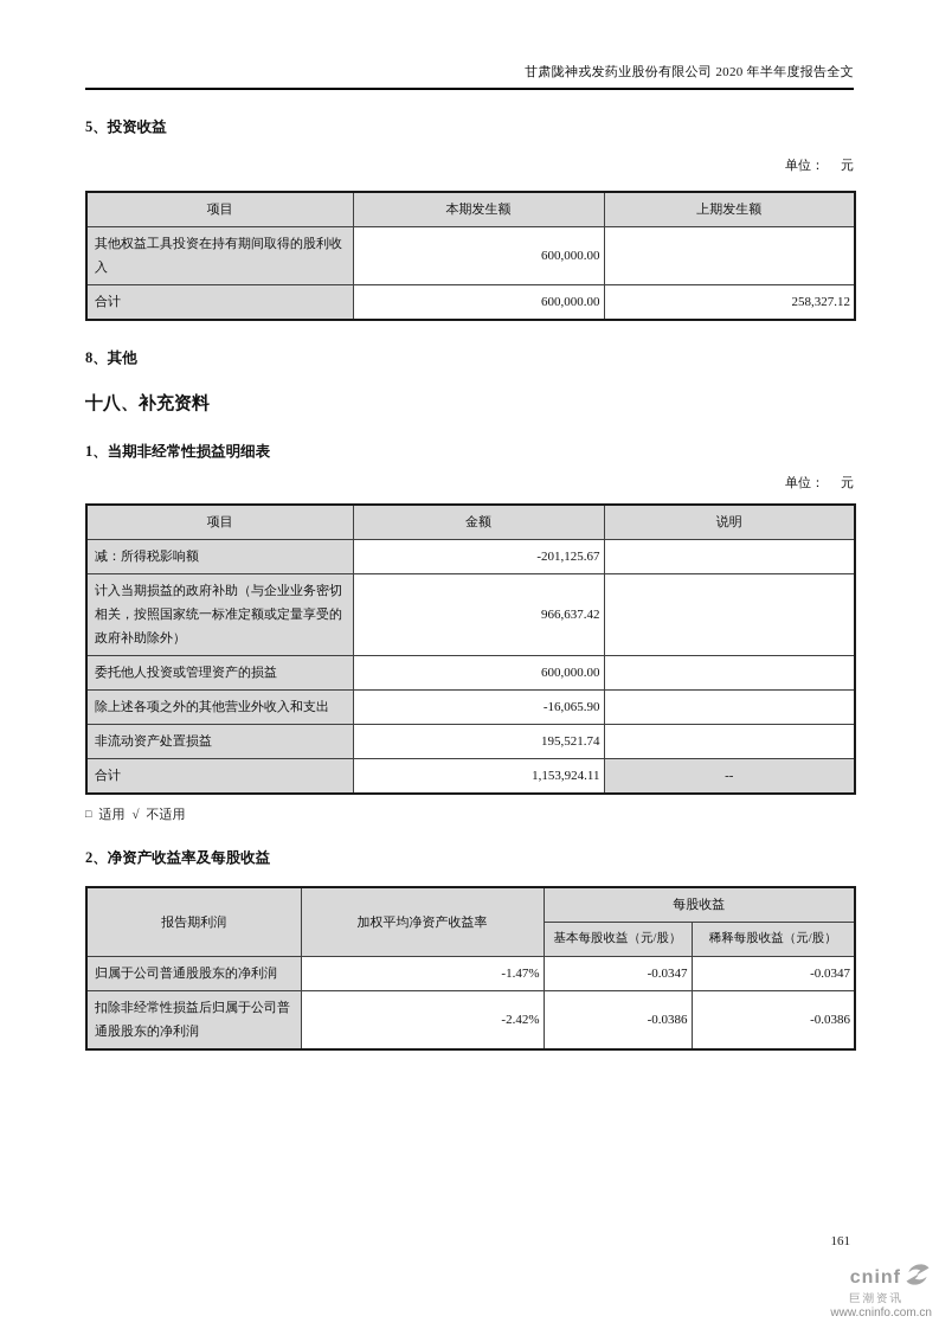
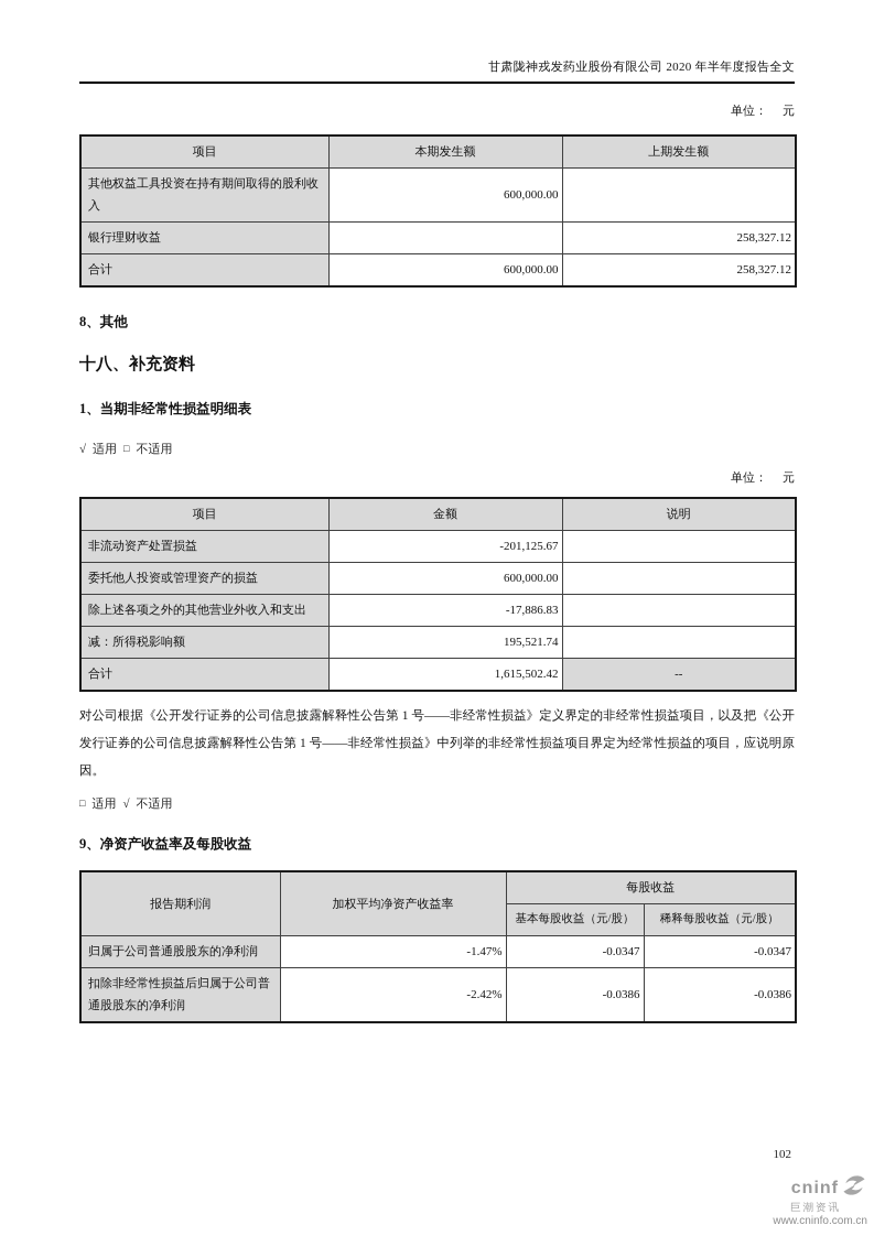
  甘肃陇神戎发药业股份有限公司 2020 年半年度报告全文
- 5、投资收益
  单位： 元
  项目	本期发生额	上期发生额
  其他权益工具投资在持有期间取得的股利收入	600,000.00
+ 银行理财收益		258,327.12
  合计	600,000.00	258,327.12
  8、其他
  十八、补充资料
  1、当期非经常性损益明细表
+ √ 适用 □ 不适用
  单位： 元
  项目	金额	说明
- 减：所得税影响额	-201,125.67
+ 非流动资产处置损益	-201,125.67
- 计入当期损益的政府补助（与企业业务密切相关，按照国家统一标准定额或定量享受的政府补助除外）	966,637.42
  委托他人投资或管理资产的损益	600,000.00
- 除上述各项之外的其他营业外收入和支出	-16,065.90
+ 除上述各项之外的其他营业外收入和支出	-17,886.83
- 非流动资产处置损益	195,521.74
+ 减：所得税影响额	195,521.74
- 合计	1,153,924.11	--
+ 合计	1,615,502.42	--
+ 对公司根据《公开发行证券的公司信息披露解释性公告第 1 号——非经常性损益》定义界定的非经常性损益项目，以及把《公开发行证券的公司信息披露解释性公告第 1 号——非经常性损益》中列举的非经常性损益项目界定为经常性损益的项目，应说明原因。
  □ 适用 √ 不适用
- 2、净资产收益率及每股收益
+ 9、净资产收益率及每股收益
  报告期利润	加权平均净资产收益率	每股收益
  基本每股收益（元/股）	稀释每股收益（元/股）
  归属于公司普通股股东的净利润	-1.47%	-0.0347	-0.0347
  扣除非经常性损益后归属于公司普通股股东的净利润	-2.42%	-0.0386	-0.0386
- 161
+ 102
  cninf
  巨潮资讯
  www.cninfo.com.cn
